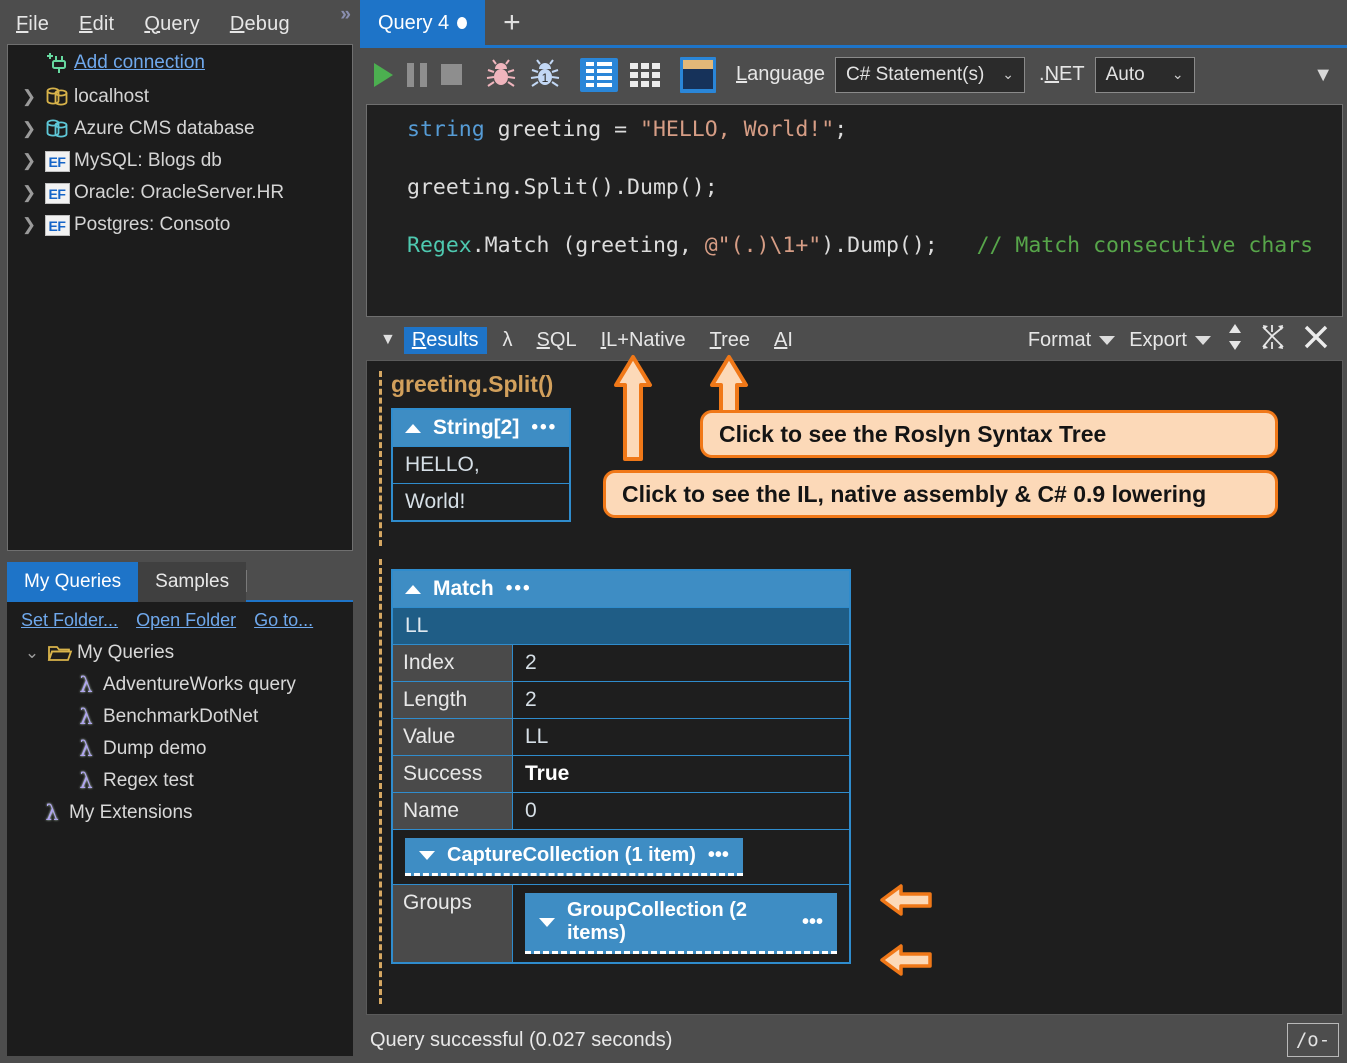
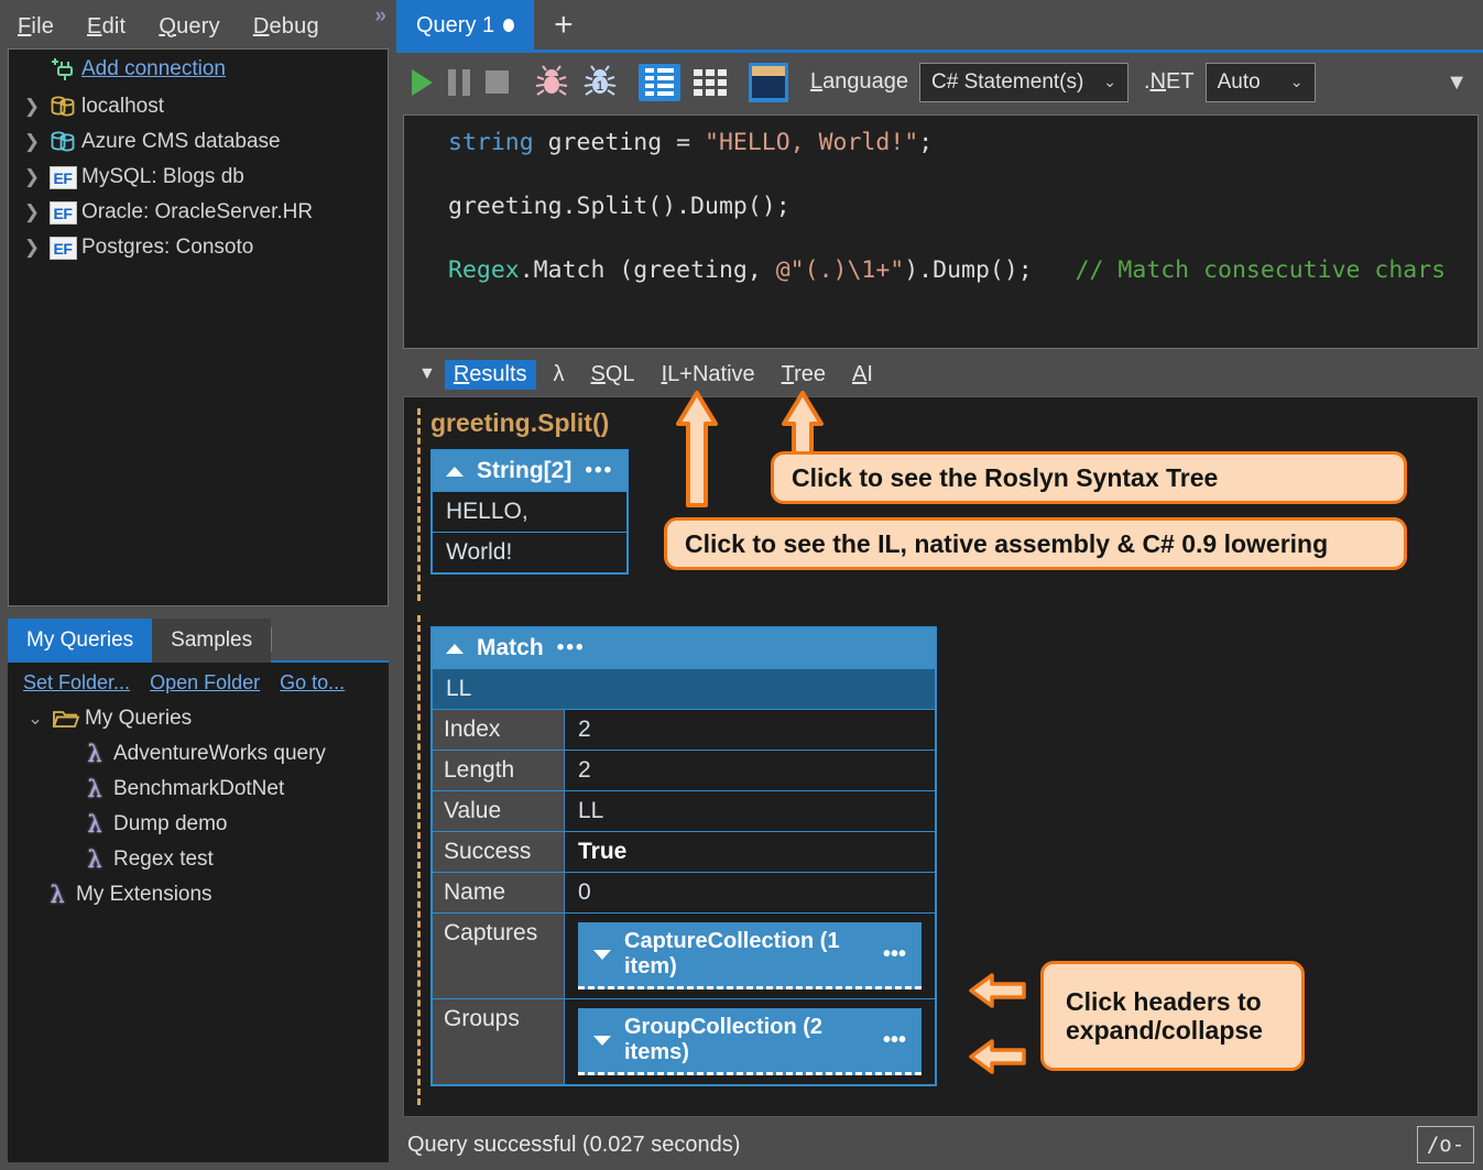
  File
  Edit
  Query
  Debug
  »
  Add connection
  ❯
  localhost
  ❯
  Azure CMS database
  ❯
  EF
  MySQL: Blogs db
  ❯
  EF
  Oracle: OracleServer.HR
  ❯
  EF
  Postgres: Consoto
  My Queries
  Samples
  Set Folder...
  Open Folder
  Go to...
  ⌄
  My Queries
  λ
  AdventureWorks query
  λ
  BenchmarkDotNet
  λ
  Dump demo
  λ
  Regex test
  λ
  My Extensions
- Query 4
+ Query 1
  +
  1
  Language
  C# Statement(s)
  ⌄
  .NET
  Auto
  ⌄
  ▼
  string greeting = "HELLO, World!"; greeting.Split().Dump(); Regex.Match (greeting, @"(.)\1+").Dump(); // Match consecutive chars
  ▼
  Results
  λ
  SQL
  IL+Native
  Tree
  AI
- Format
- Export
  greeting.Split()
  String[2]
  •••
  HELLO,
  World!
  Match
  •••
  LL
  Index
  2
  Length
  2
  Value
  LL
  Success
  True
  Name
  0
+ Captures
  CaptureCollection (1 item)
  •••
  Groups
  GroupCollection (2 items)
  •••
+ Click headers to
+ expand/collapse
  Click to see the Roslyn Syntax Tree
  Click to see the IL, native assembly & C# 0.9 lowering
  Query successful (0.027 seconds)
  /o-
